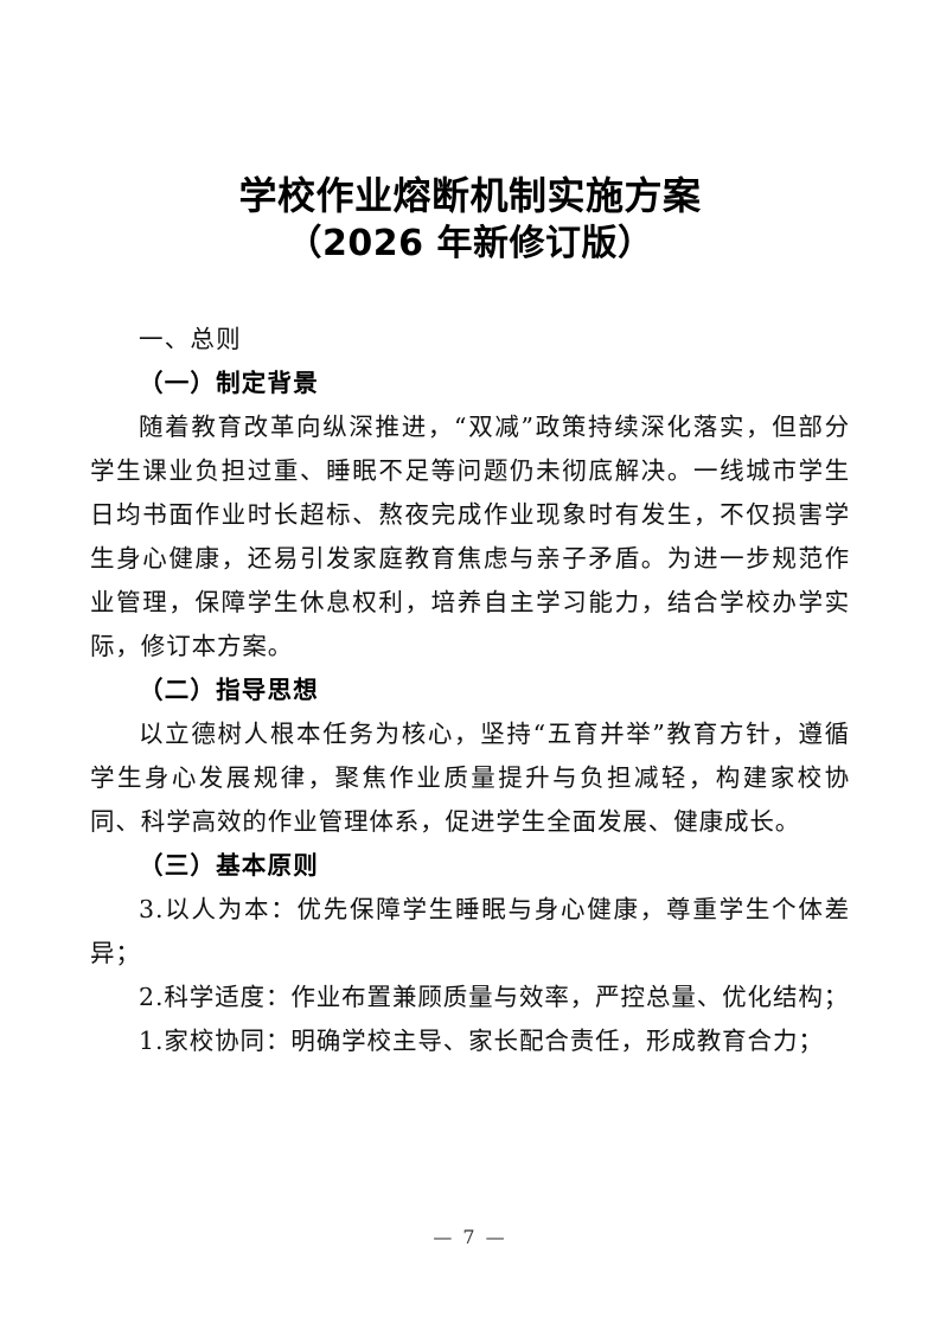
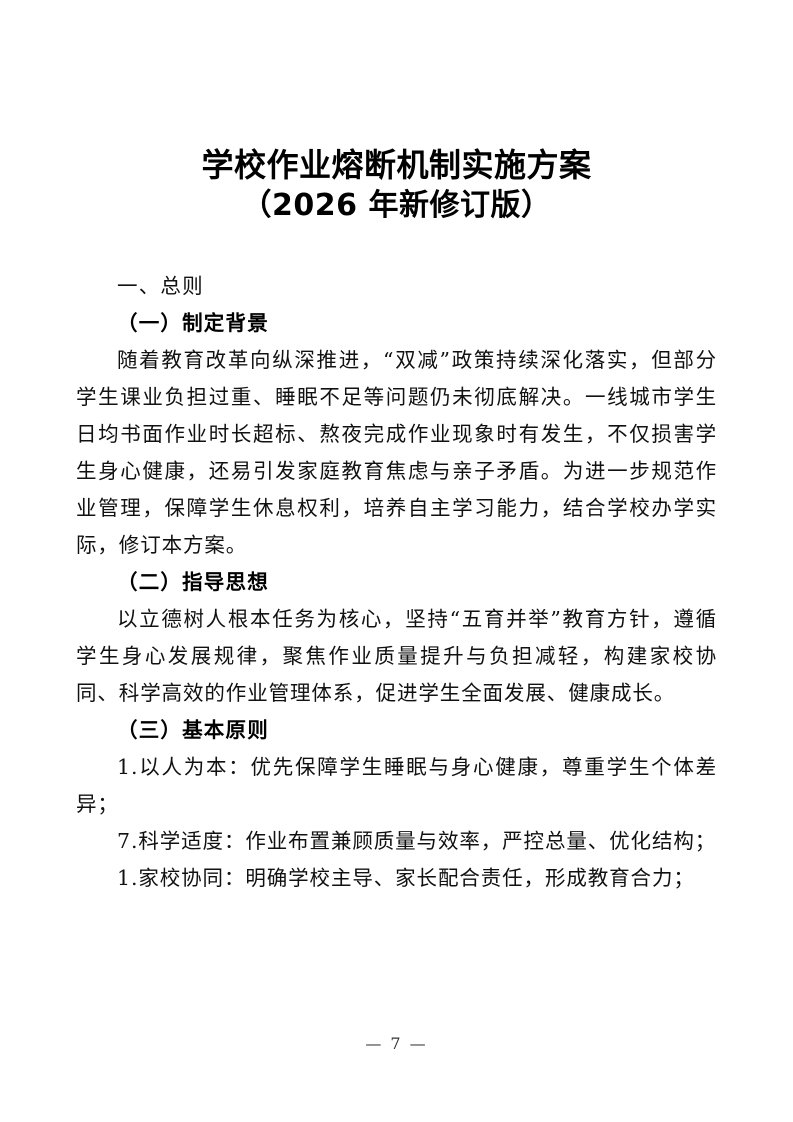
  学校作业熔断机制实施方案
  （2026 年新修订版）
  一、总则
  （一）制定背景
  随着教育改革向纵深推进，“双减”政策持续深化落实，但部分学生课业负担过重、睡眠不足等问题仍未彻底解决。一线城市学生日均书面作业时长超标、熬夜完成作业现象时有发生，不仅损害学生身心健康，还易引发家庭教育焦虑与亲子矛盾。为进一步规范作业管理，保障学生休息权利，培养自主学习能力，结合学校办学实际，修订本方案。
  （二）指导思想
  以立德树人根本任务为核心，坚持“五育并举”教育方针，遵循学生身心发展规律，聚焦作业质量提升与负担减轻，构建家校协同、科学高效的作业管理体系，促进学生全面发展、健康成长。
  （三）基本原则
- 3.以人为本：优先保障学生睡眠与身心健康，尊重学生个体差异；
+ 1.以人为本：优先保障学生睡眠与身心健康，尊重学生个体差异；
- 2.科学适度：作业布置兼顾质量与效率，严控总量、优化结构；
+ 7.科学适度：作业布置兼顾质量与效率，严控总量、优化结构；
  1.家校协同：明确学校主导、家长配合责任，形成教育合力；
  — 7 —
